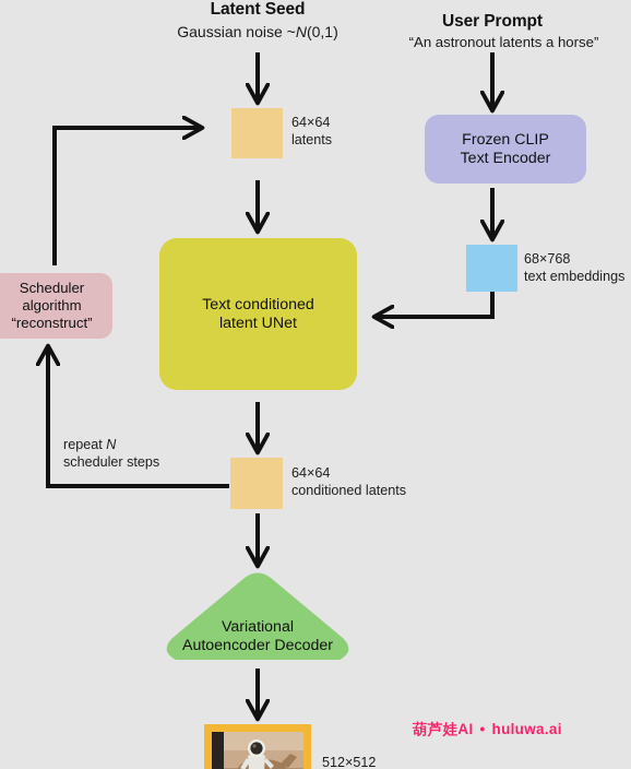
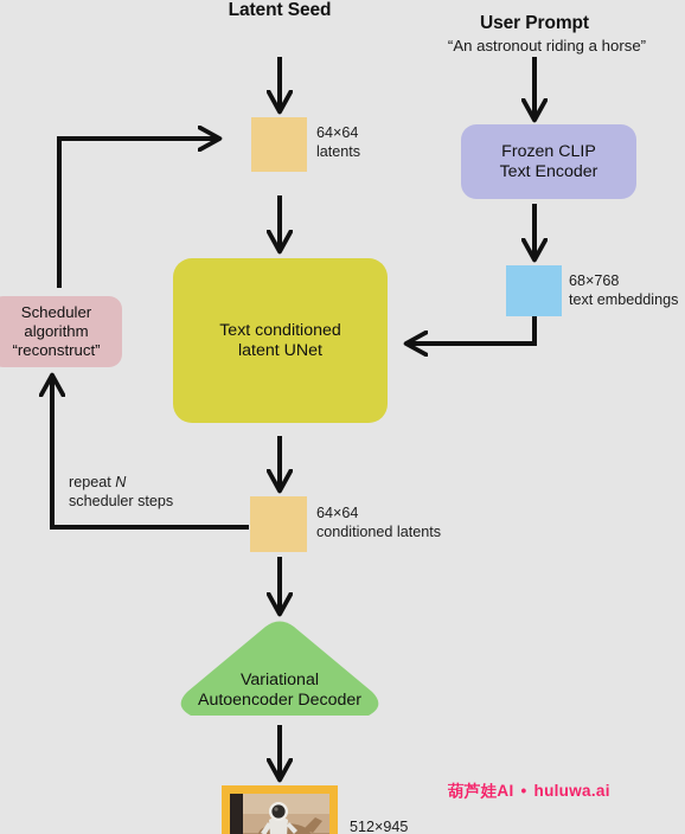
  Latent Seed
- Gaussian noise ~N(0,1)
  User Prompt
- “An astronout latents a horse”
+ “An astronout riding a horse”
  64×64
  latents
  Frozen CLIP
  Text Encoder
  68×768
  text embeddings
  Text conditioned
  latent UNet
  Scheduler
  algorithm
  “reconstruct”
  repeat N
  scheduler steps
  64×64
  conditioned latents
  Variational
  Autoencoder Decoder
- 512×512
+ 512×945
  葫芦娃AI • huluwa.ai
